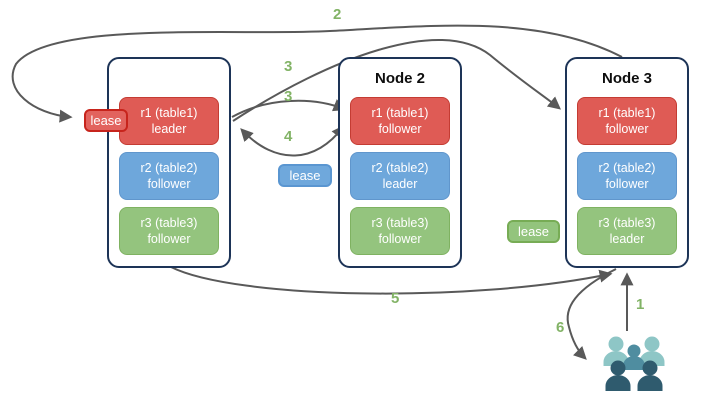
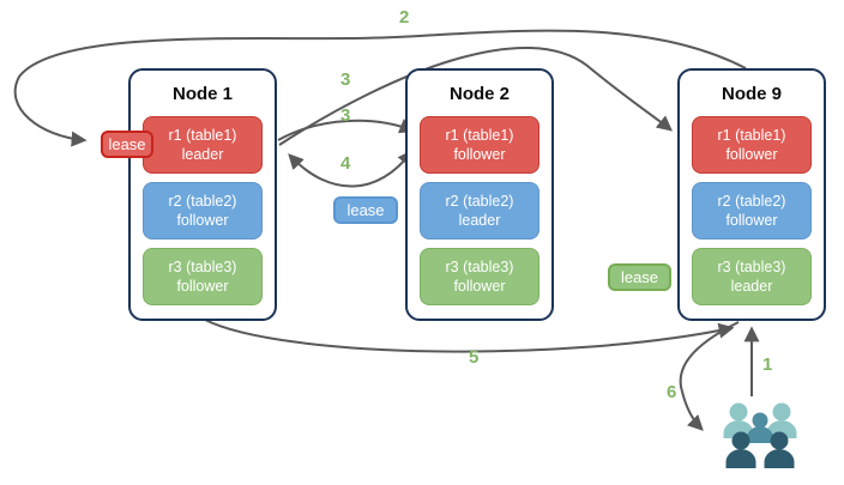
+ Node 1
  r1 (table1)
  leader
  r2 (table2)
  follower
  r3 (table3)
  follower
  Node 2
  r1 (table1)
  follower
  r2 (table2)
  leader
  r3 (table3)
  follower
- Node 3
+ Node 9
  r1 (table1)
  follower
  r2 (table2)
  follower
  r3 (table3)
  leader
  lease
  lease
  lease
  2
  3
  3
  4
  5
  1
  6
